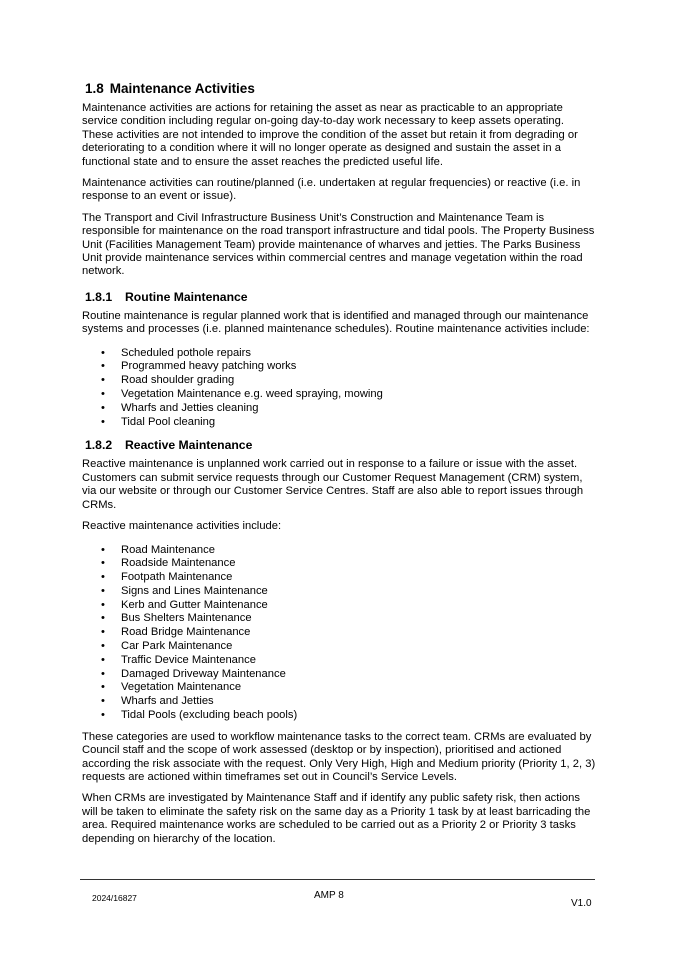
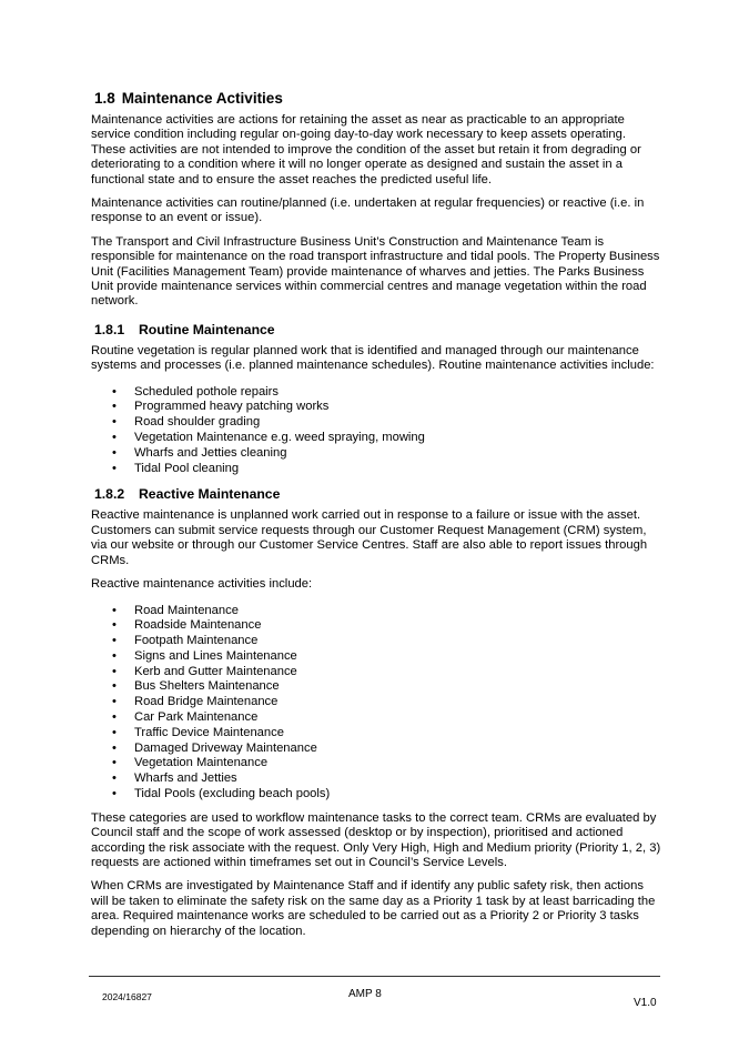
  1.8 Maintenance Activities
  Maintenance activities are actions for retaining the asset as near as practicable to an appropriate service condition including regular on-going day-to-day work necessary to keep assets operating. These activities are not intended to improve the condition of the asset but retain it from degrading or deteriorating to a condition where it will no longer operate as designed and sustain the asset in a functional state and to ensure the asset reaches the predicted useful life.
  Maintenance activities can routine/planned (i.e. undertaken at regular frequencies) or reactive (i.e. in response to an event or issue).
  The Transport and Civil Infrastructure Business Unit’s Construction and Maintenance Team is responsible for maintenance on the road transport infrastructure and tidal pools. The Property Business Unit (Facilities Management Team) provide maintenance of wharves and jetties. The Parks Business Unit provide maintenance services within commercial centres and manage vegetation within the road network.
  1.8.1 Routine Maintenance
- Routine maintenance is regular planned work that is identified and managed through our maintenance systems and processes (i.e. planned maintenance schedules). Routine maintenance activities include:
+ Routine vegetation is regular planned work that is identified and managed through our maintenance systems and processes (i.e. planned maintenance schedules). Routine maintenance activities include:
  •
  Scheduled pothole repairs
  •
  Programmed heavy patching works
  •
  Road shoulder grading
  •
  Vegetation Maintenance e.g. weed spraying, mowing
  •
  Wharfs and Jetties cleaning
  •
  Tidal Pool cleaning
  1.8.2 Reactive Maintenance
  Reactive maintenance is unplanned work carried out in response to a failure or issue with the asset. Customers can submit service requests through our Customer Request Management (CRM) system, via our website or through our Customer Service Centres. Staff are also able to report issues through CRMs.
  Reactive maintenance activities include:
  •
  Road Maintenance
  •
  Roadside Maintenance
  •
  Footpath Maintenance
  •
  Signs and Lines Maintenance
  •
  Kerb and Gutter Maintenance
  •
  Bus Shelters Maintenance
  •
  Road Bridge Maintenance
  •
  Car Park Maintenance
  •
  Traffic Device Maintenance
  •
  Damaged Driveway Maintenance
  •
  Vegetation Maintenance
  •
  Wharfs and Jetties
  •
  Tidal Pools (excluding beach pools)
  These categories are used to workflow maintenance tasks to the correct team. CRMs are evaluated by Council staff and the scope of work assessed (desktop or by inspection), prioritised and actioned according the risk associate with the request. Only Very High, High and Medium priority (Priority 1, 2, 3) requests are actioned within timeframes set out in Council’s Service Levels.
  When CRMs are investigated by Maintenance Staff and if identify any public safety risk, then actions will be taken to eliminate the safety risk on the same day as a Priority 1 task by at least barricading the area. Required maintenance works are scheduled to be carried out as a Priority 2 or Priority 3 tasks depending on hierarchy of the location.
  2024/16827
  AMP 8
  V1.0
